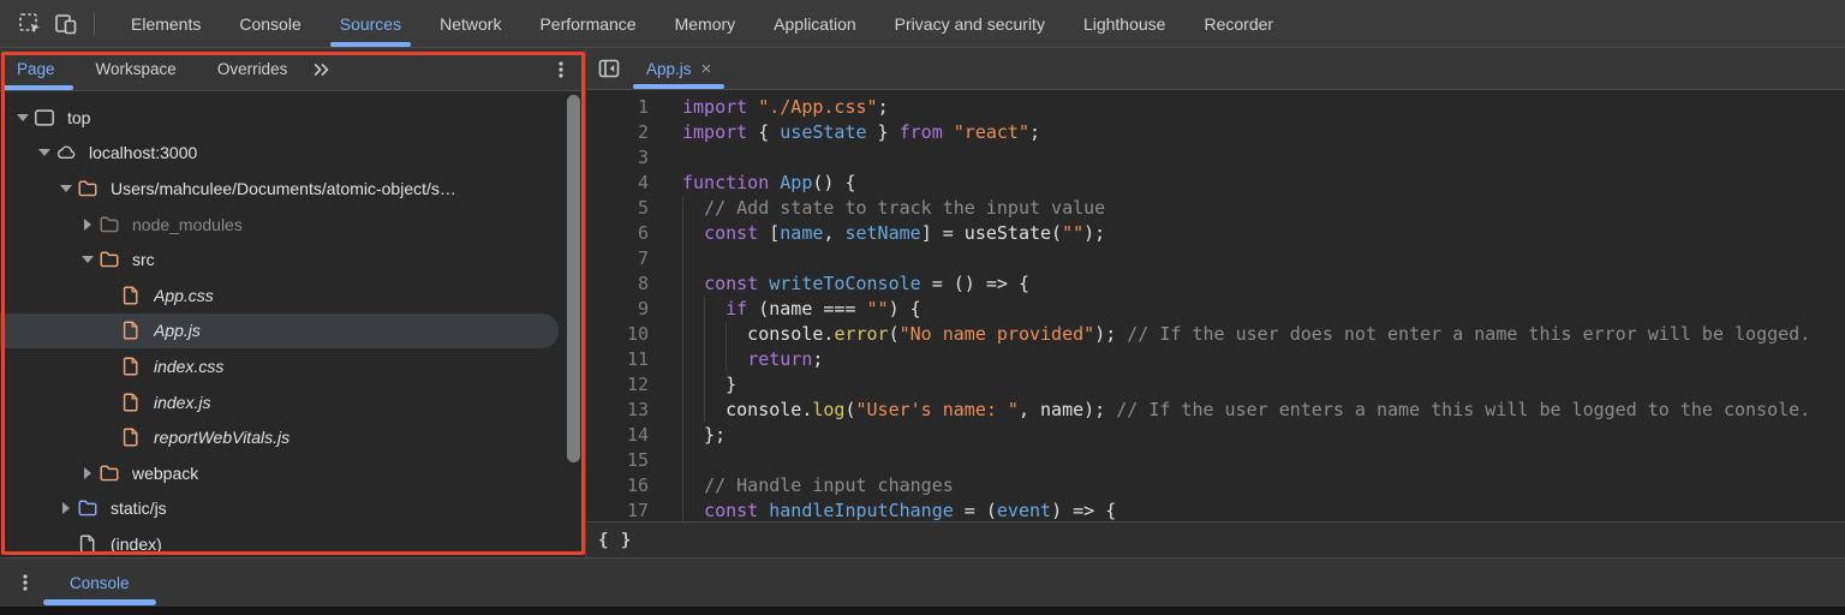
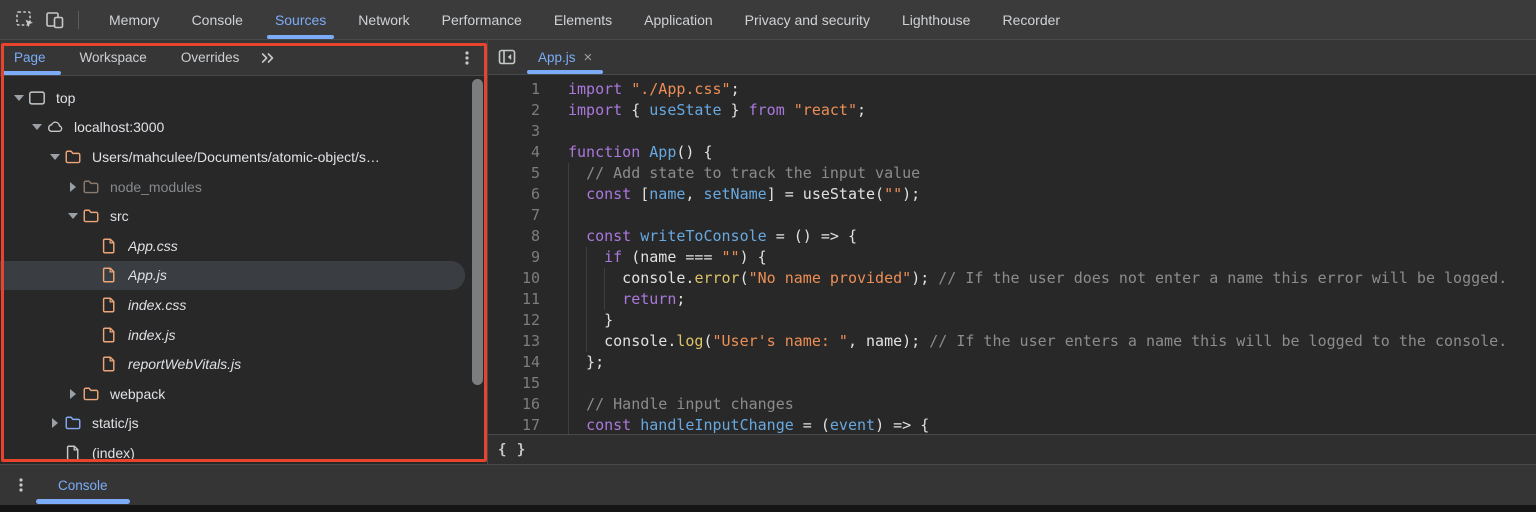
- Elements
+ Memory
  Console
  Sources
  Network
  Performance
- Memory
+ Elements
  Application
  Privacy and security
  Lighthouse
  Recorder
  Page
  Workspace
  Overrides
  top
  localhost:3000
  Users/mahculee/Documents/atomic-object/s…
  node_modules
  src
  App.css
  App.js
  index.css
  index.js
  reportWebVitals.js
  webpack
  static/js
  (index)
  App.js
  ×
  1
  import "./App.css";
  2
  import { useState } from "react";
  3
  4
  function App() {
  5
  // Add state to track the input value
  6
  const [name, setName] = useState("");
  7
  8
  const writeToConsole = () => {
  9
  if (name === "") {
  10
  console.error("No name provided"); // If the user does not enter a name this error will be logged.
  11
  return;
  12
  }
  13
  console.log("User's name: ", name); // If the user enters a name this will be logged to the console.
  14
  };
  15
  16
  // Handle input changes
  17
  const handleInputChange = (event) => {
  { }
  Console
